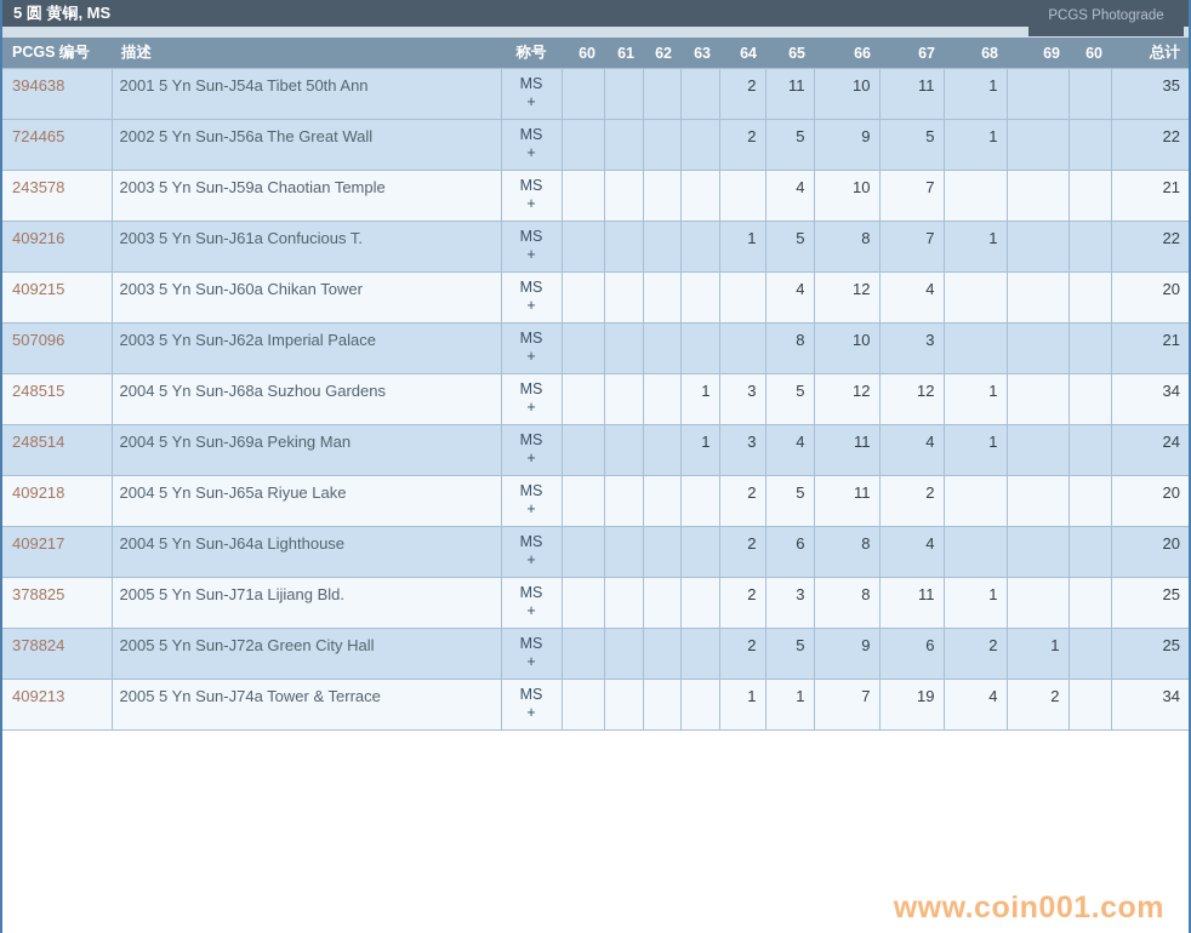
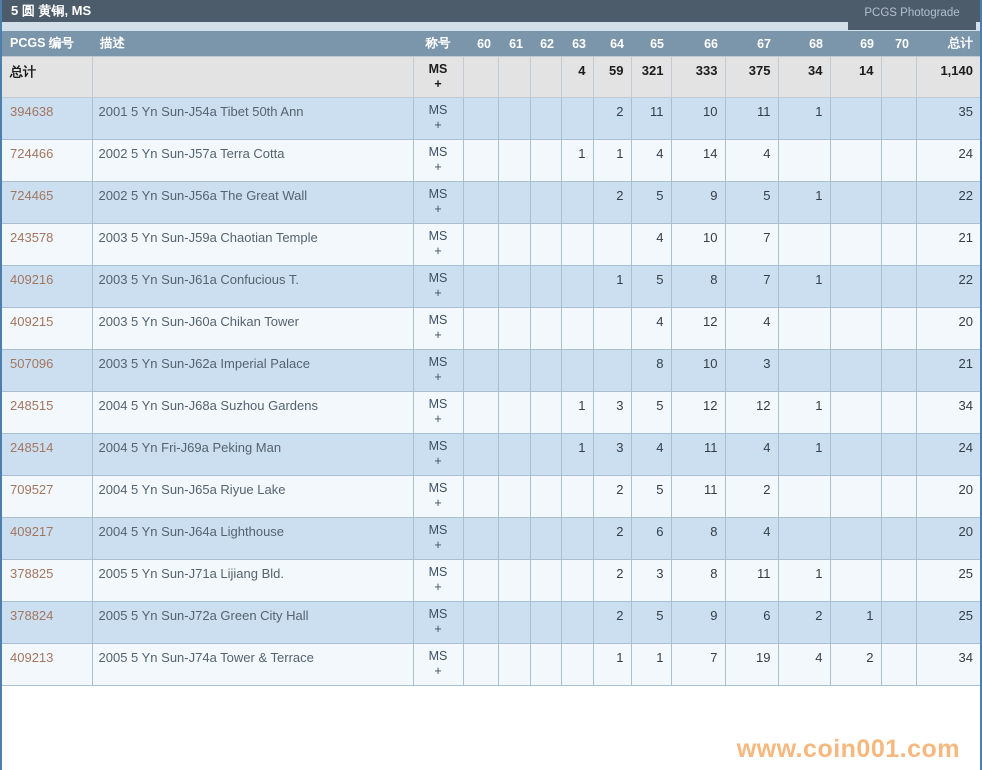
  5 圆 黄铜, MS
  PCGS Photograde
- PCGS 编号	描述	称号	60	61	62	63	64	65	66	67	68	69	60	总计
+ PCGS 编号	描述	称号	60	61	62	63	64	65	66	67	68	69	70	总计
+ 总计		MS+				4	59	321	333	375	34	14		1,140
  394638	2001 5 Yn Sun-J54a Tibet 50th Ann	MS+					2	11	10	11	1			35
+ 724466	2002 5 Yn Sun-J57a Terra Cotta	MS+				1	1	4	14	4				24
  724465	2002 5 Yn Sun-J56a The Great Wall	MS+					2	5	9	5	1			22
  243578	2003 5 Yn Sun-J59a Chaotian Temple	MS+						4	10	7				21
  409216	2003 5 Yn Sun-J61a Confucious T.	MS+					1	5	8	7	1			22
  409215	2003 5 Yn Sun-J60a Chikan Tower	MS+						4	12	4				20
  507096	2003 5 Yn Sun-J62a Imperial Palace	MS+						8	10	3				21
  248515	2004 5 Yn Sun-J68a Suzhou Gardens	MS+				1	3	5	12	12	1			34
- 248514	2004 5 Yn Sun-J69a Peking Man	MS+				1	3	4	11	4	1			24
+ 248514	2004 5 Yn Fri-J69a Peking Man	MS+				1	3	4	11	4	1			24
- 409218	2004 5 Yn Sun-J65a Riyue Lake	MS+					2	5	11	2				20
+ 709527	2004 5 Yn Sun-J65a Riyue Lake	MS+					2	5	11	2				20
  409217	2004 5 Yn Sun-J64a Lighthouse	MS+					2	6	8	4				20
  378825	2005 5 Yn Sun-J71a Lijiang Bld.	MS+					2	3	8	11	1			25
  378824	2005 5 Yn Sun-J72a Green City Hall	MS+					2	5	9	6	2	1		25
  409213	2005 5 Yn Sun-J74a Tower & Terrace	MS+					1	1	7	19	4	2		34
  www.coin001.com
